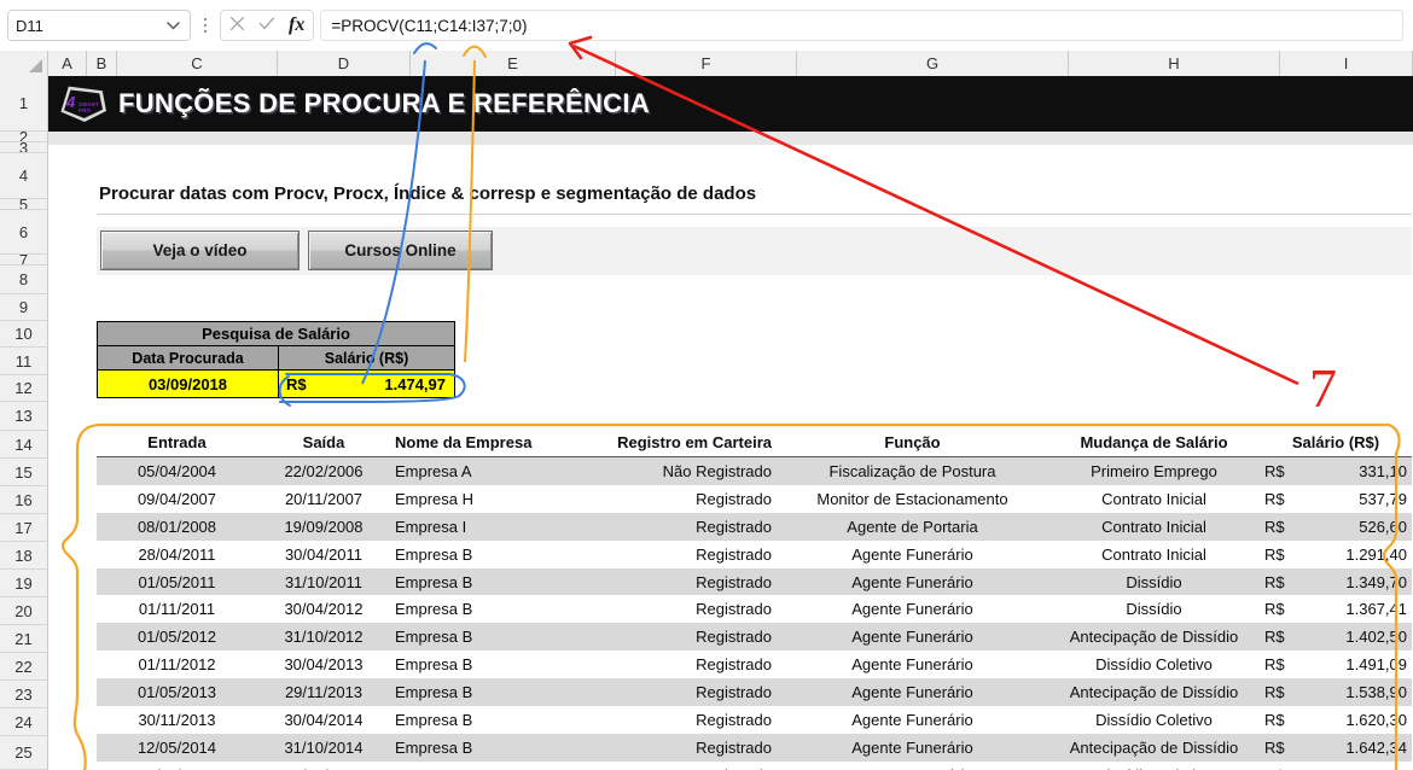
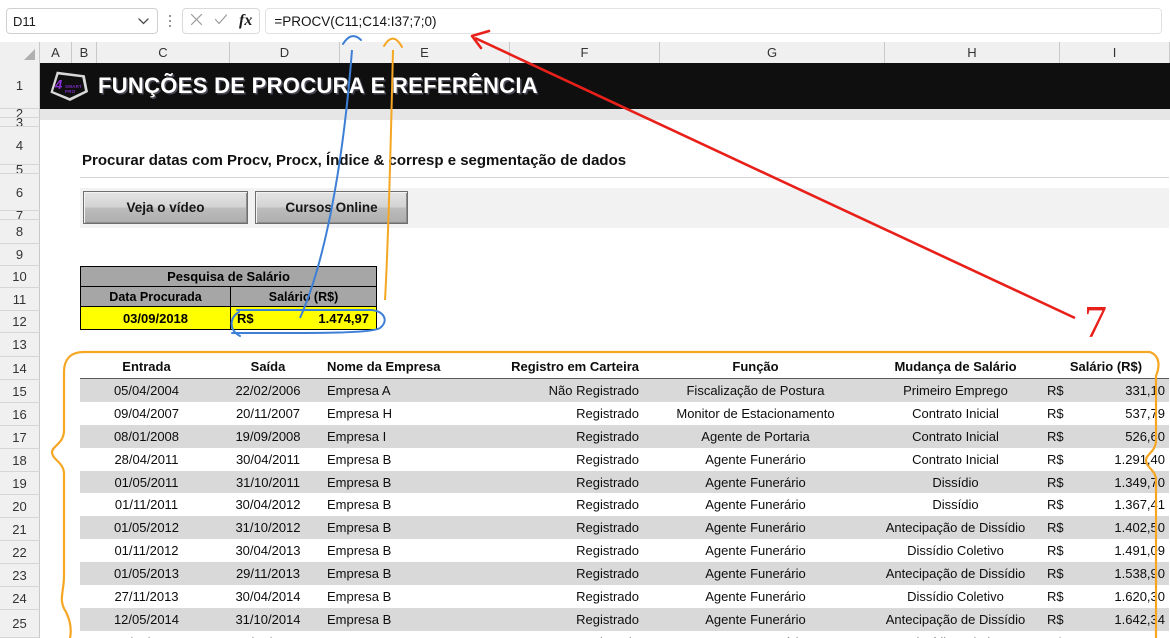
  D11
  fx
  =PROCV(C11;C14:I37;7;0)
  A
  B
  C
  D
  E
  F
  G
  H
  I
  1
  2
  3
  4
  5
  6
  7
  8
  9
  10
  11
  12
  13
  14
  15
  16
  17
  18
  19
  20
  21
  22
  23
  24
  25
  4
  FUNÇÕES DE PROCURA E REFERÊNCIA
  Procurar datas com Procv, Procx, Índice & corresp e segmentação de dados
  Veja o vídeo
  Cursos Online
  Pesquisa de Salário
  Data Procurada
  Salário (R$)
  03/09/2018
  R$
  1.474,97
  Entrada
  Saída
  Nome da Empresa
  Registro em Carteira
  Função
  Mudança de Salário
  Salário (R$)
  05/04/2004
  22/02/2006
  Empresa A
  Não Registrado
  Fiscalização de Postura
  Primeiro Emprego
  R$
  331,10
  09/04/2007
  20/11/2007
  Empresa H
  Registrado
  Monitor de Estacionamento
  Contrato Inicial
  R$
  537,79
  08/01/2008
  19/09/2008
  Empresa I
  Registrado
  Agente de Portaria
  Contrato Inicial
  R$
  526,60
  28/04/2011
  30/04/2011
  Empresa B
  Registrado
  Agente Funerário
  Contrato Inicial
  R$
  1.291,40
  01/05/2011
  31/10/2011
  Empresa B
  Registrado
  Agente Funerário
  Dissídio
  R$
  1.349,70
  01/11/2011
  30/04/2012
  Empresa B
  Registrado
  Agente Funerário
  Dissídio
  R$
  1.367,41
  01/05/2012
  31/10/2012
  Empresa B
  Registrado
  Agente Funerário
  Antecipação de Dissídio
  R$
  1.402,50
  01/11/2012
  30/04/2013
  Empresa B
  Registrado
  Agente Funerário
  Dissídio Coletivo
  R$
  1.491,09
  01/05/2013
  29/11/2013
  Empresa B
  Registrado
  Agente Funerário
  Antecipação de Dissídio
  R$
  1.538,90
- 30/11/2013
+ 27/11/2013
  30/04/2014
  Empresa B
  Registrado
  Agente Funerário
  Dissídio Coletivo
  R$
  1.620,30
  12/05/2014
  31/10/2014
  Empresa B
  Registrado
  Agente Funerário
  Antecipação de Dissídio
  R$
  1.642,34
  7
